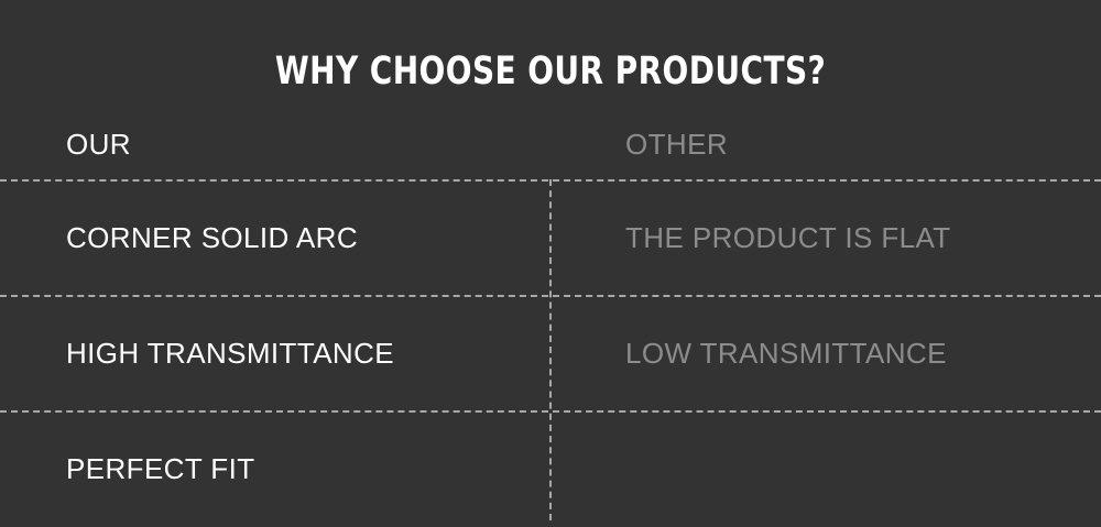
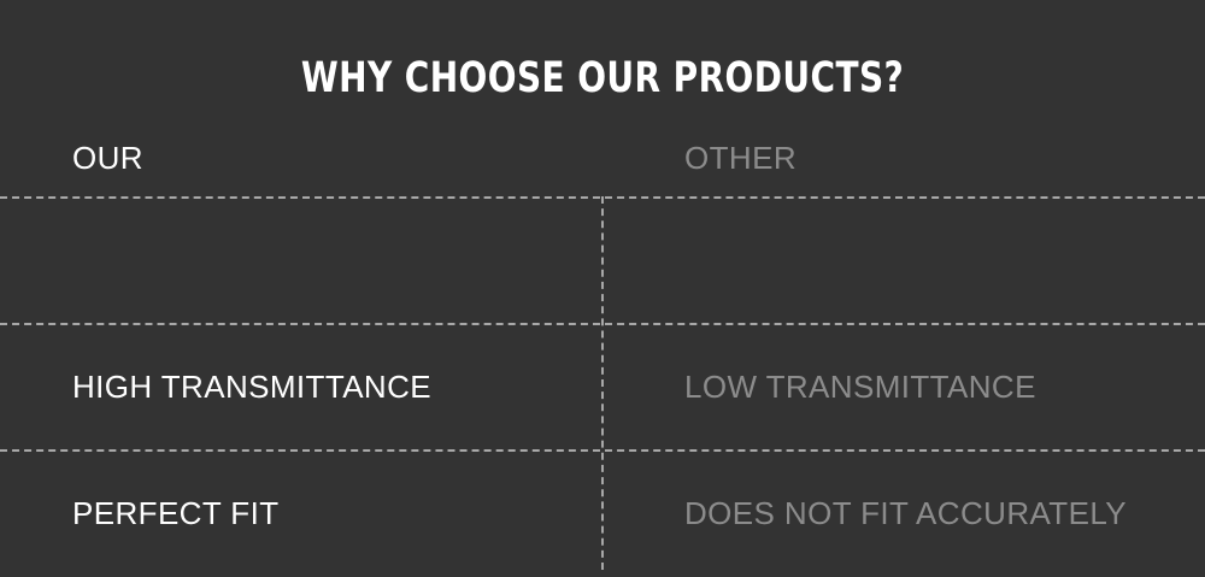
  WHY CHOOSE OUR PRODUCTS?
  OUR
  OTHER
- CORNER SOLID ARC
- THE PRODUCT IS FLAT
  HIGH TRANSMITTANCE
  LOW TRANSMITTANCE
  PERFECT FIT
+ DOES NOT FIT ACCURATELY
